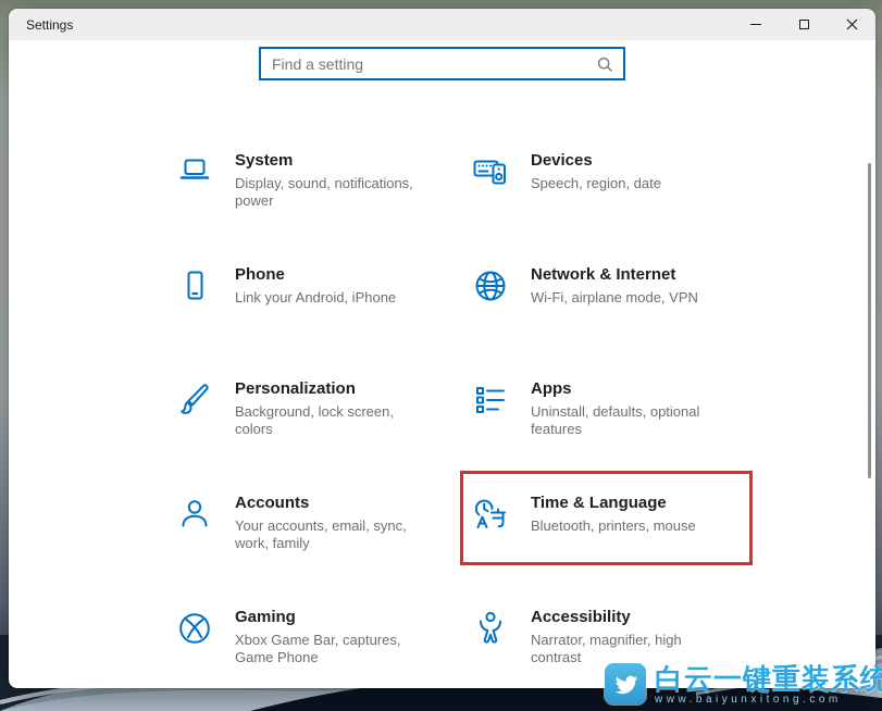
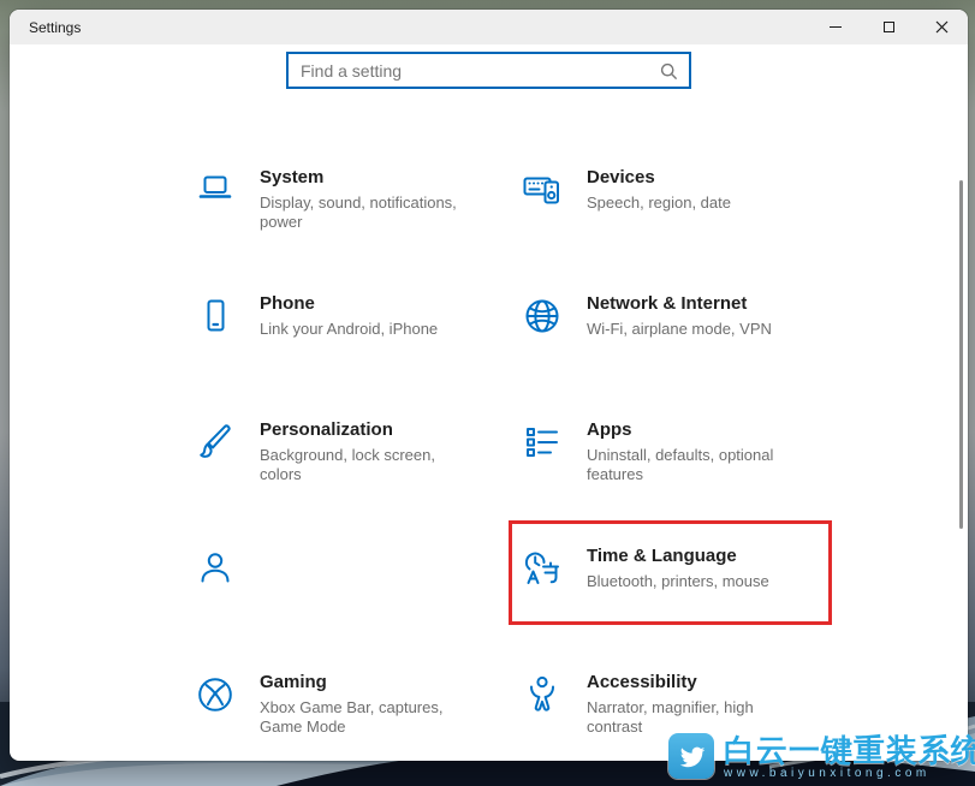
  Settings
  Find a setting
  System
  Display, sound, notifications, power
  Devices
  Speech, region, date
  Phone
  Link your Android, iPhone
  Network & Internet
  Wi-Fi, airplane mode, VPN
  Personalization
  Background, lock screen, colors
  Apps
  Uninstall, defaults, optional features
- Accounts
- Your accounts, email, sync, work, family
  Time & Language
  Bluetooth, printers, mouse
  Gaming
- Xbox Game Bar, captures, Game Phone
+ Xbox Game Bar, captures, Game Mode
  Accessibility
  Narrator, magnifier, high contrast
  白云一键重装系统
  www.baiyunxitong.com
